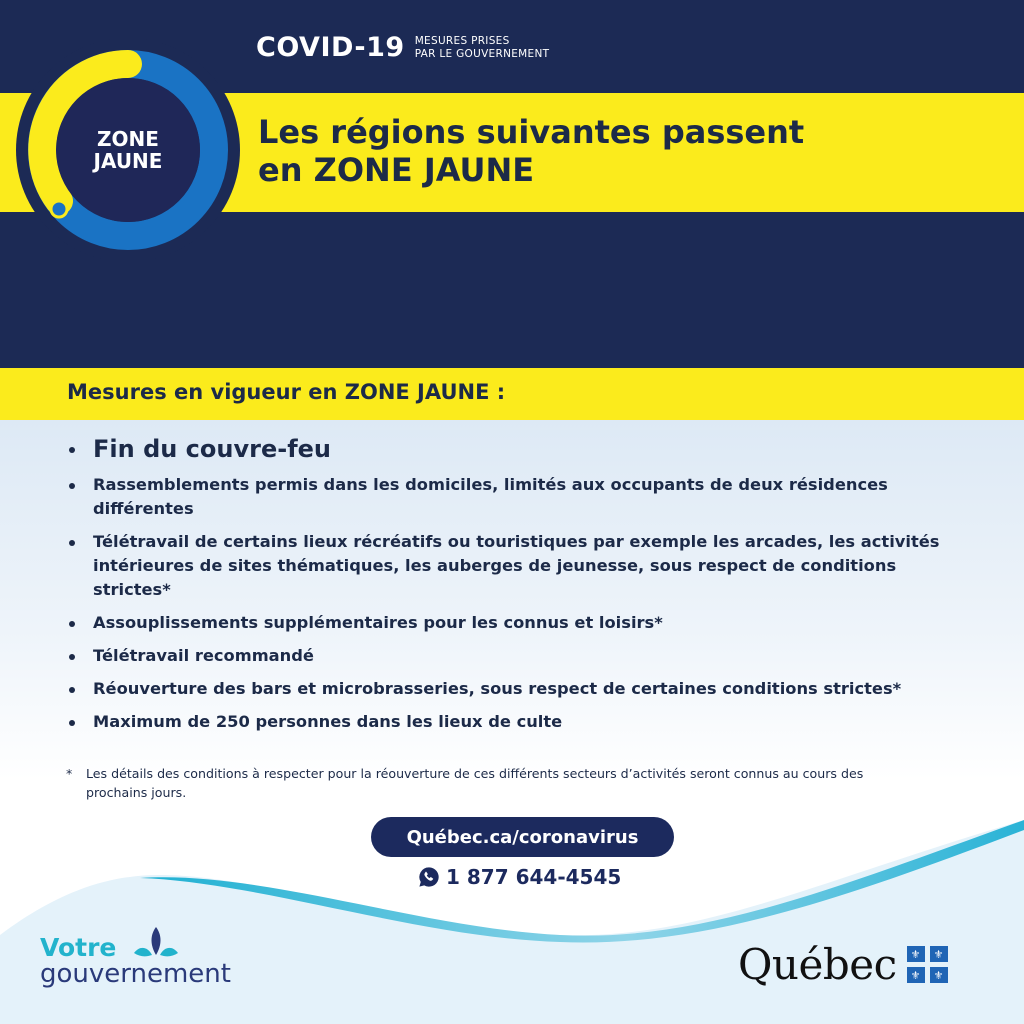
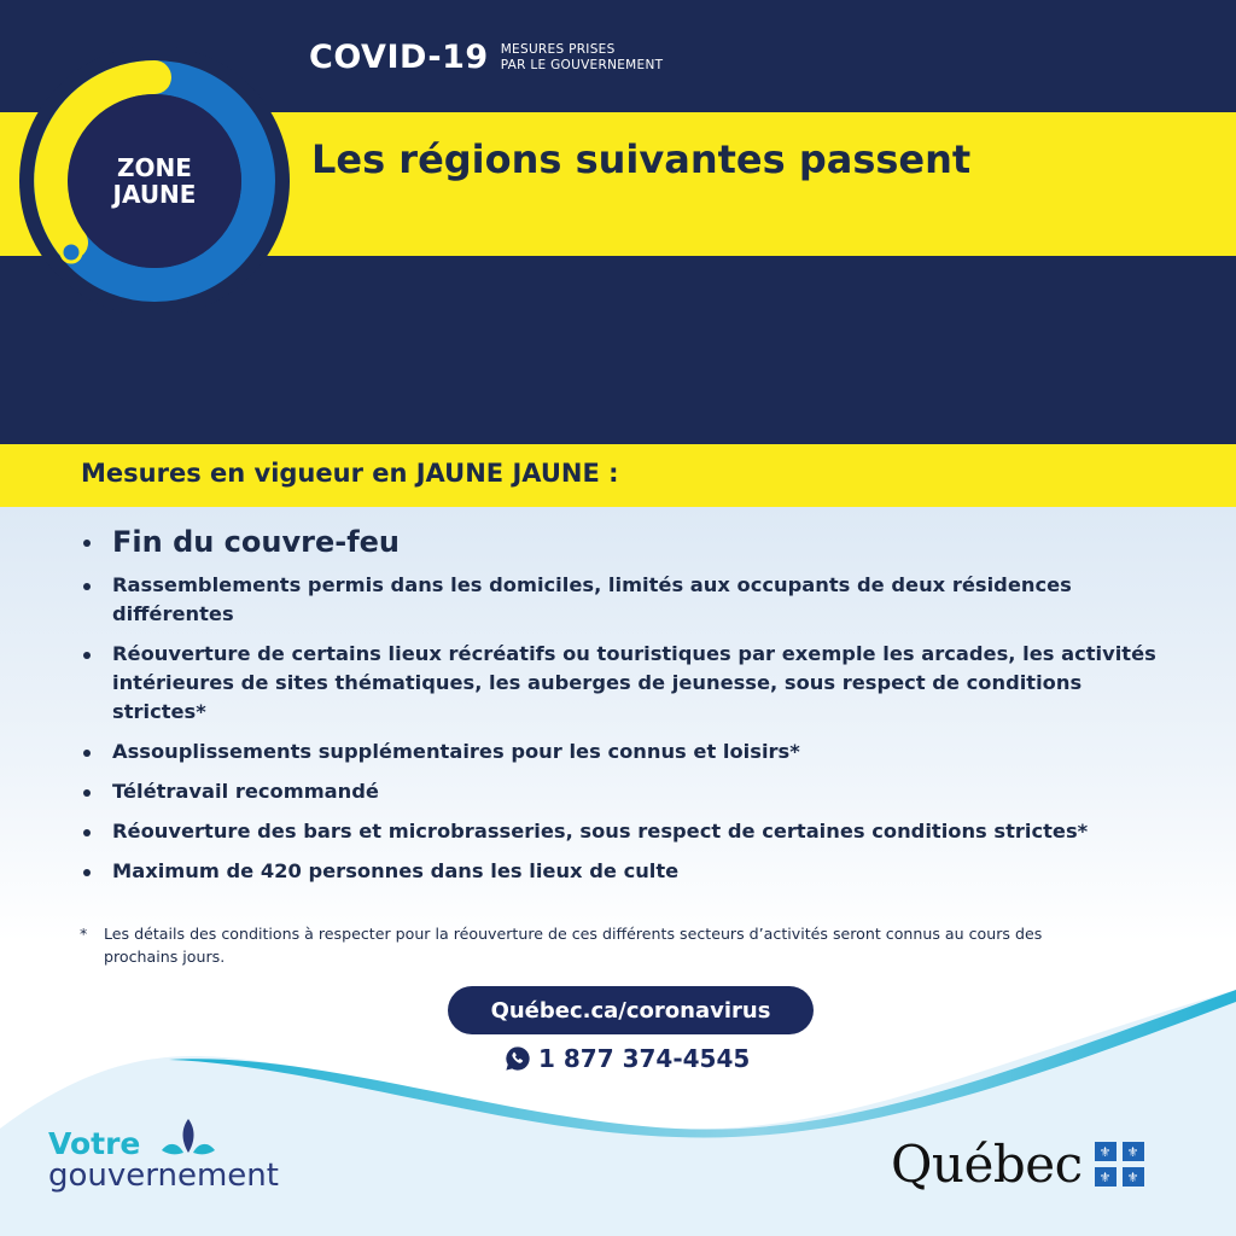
  COVID-19
  MESURES PRISES
  PAR LE GOUVERNEMENT
  ZONE
  JAUNE
  Les régions suivantes passent
- en ZONE JAUNE
- Mesures en vigueur en ZONE JAUNE :
+ Mesures en vigueur en JAUNE JAUNE :
  Fin du couvre-feu
  Rassemblements permis dans les domiciles, limités aux occupants de deux résidences différentes
- Télétravail de certains lieux récréatifs ou touristiques par exemple les arcades, les activités intérieures de sites thématiques, les auberges de jeunesse, sous respect de conditions strictes*
+ Réouverture de certains lieux récréatifs ou touristiques par exemple les arcades, les activités intérieures de sites thématiques, les auberges de jeunesse, sous respect de conditions strictes*
  Assouplissements supplémentaires pour les connus et loisirs*
  Télétravail recommandé
  Réouverture des bars et microbrasseries, sous respect de certaines conditions strictes*
- Maximum de 250 personnes dans les lieux de culte
+ Maximum de 420 personnes dans les lieux de culte
  *
  Les détails des conditions à respecter pour la réouverture de ces différents secteurs d’activités seront connus au cours des prochains jours.
  Québec.ca/coronavirus
- 1 877 644-4545
+ 1 877 374-4545
  Votre
  gouvernement
  Québec
  ⚜
  ⚜
  ⚜
  ⚜
